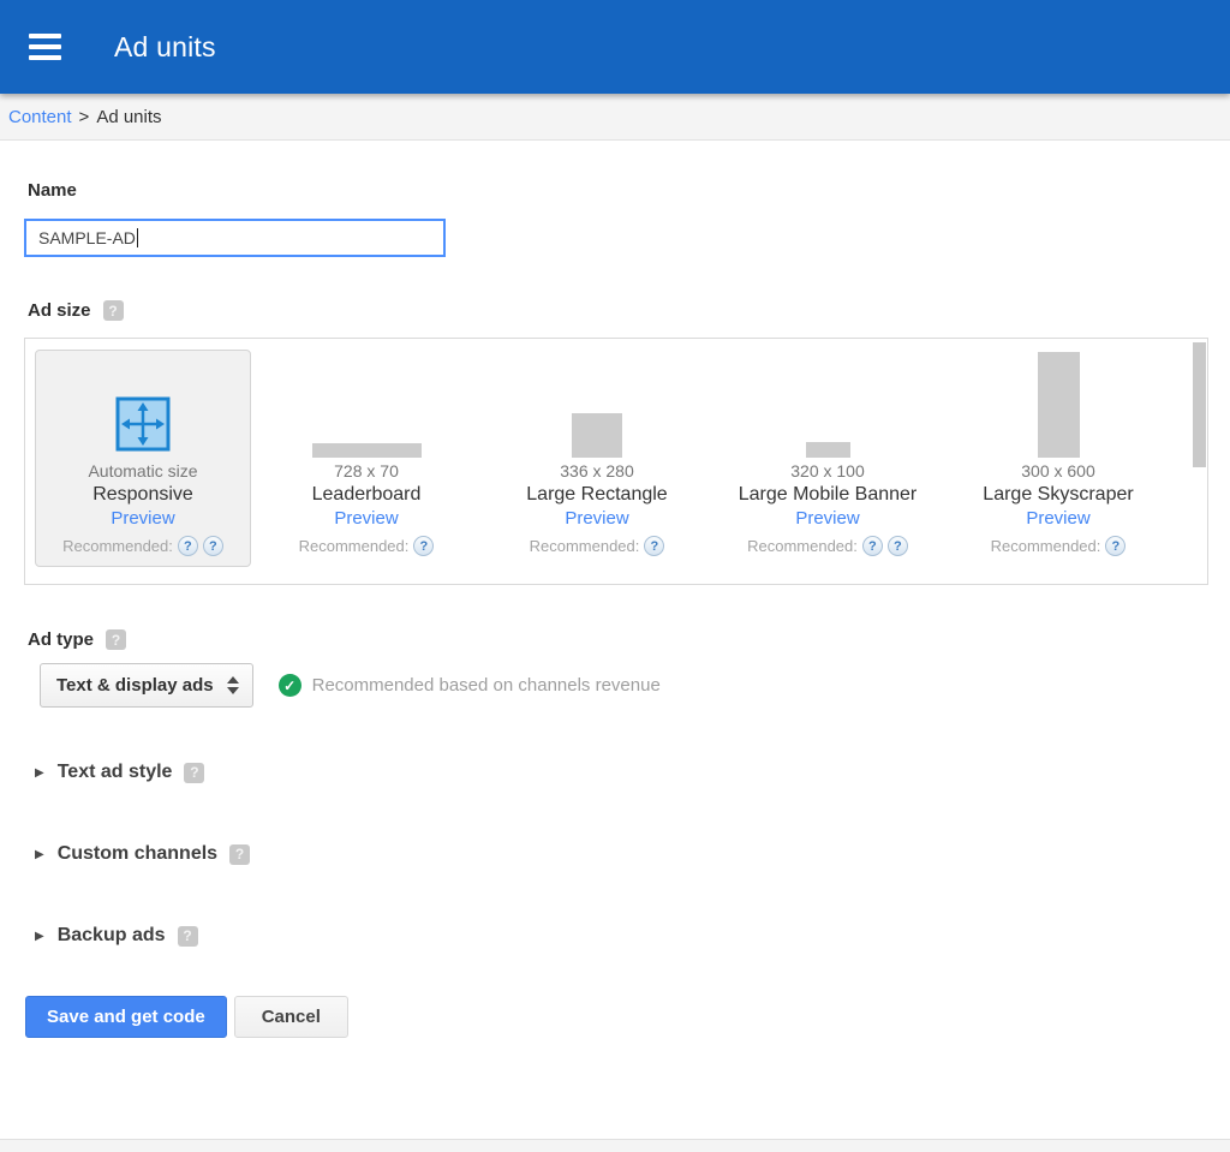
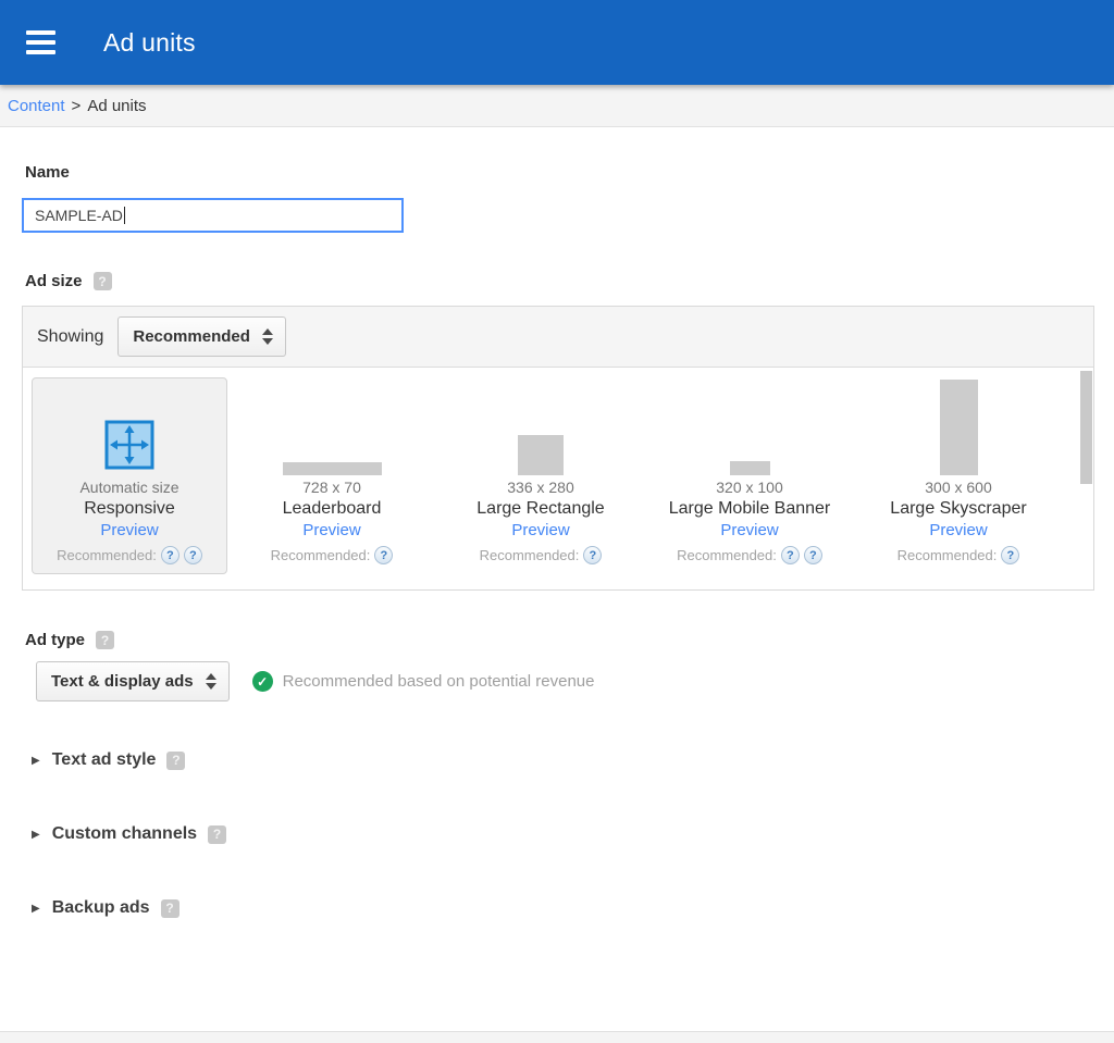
  Ad units
  Content
  >
  Ad units
  Name
  SAMPLE-AD
  Ad size
  ?
+ Showing
+ Recommended
  Automatic size
  Responsive
  Preview
  Recommended:
  ?
  ?
  728 x 70
  Leaderboard
  Preview
  Recommended:
  ?
  336 x 280
  Large Rectangle
  Preview
  Recommended:
  ?
  320 x 100
  Large Mobile Banner
  Preview
  Recommended:
  ?
  ?
  300 x 600
  Large Skyscraper
  Preview
  Recommended:
  ?
  Ad type
  ?
  Text & display ads
  ✓
- Recommended based on channels revenue
+ Recommended based on potential revenue
  ▶
  Text ad style
  ?
  ▶
  Custom channels
  ?
  ▶
  Backup ads
  ?
- Save and get code
- Cancel
